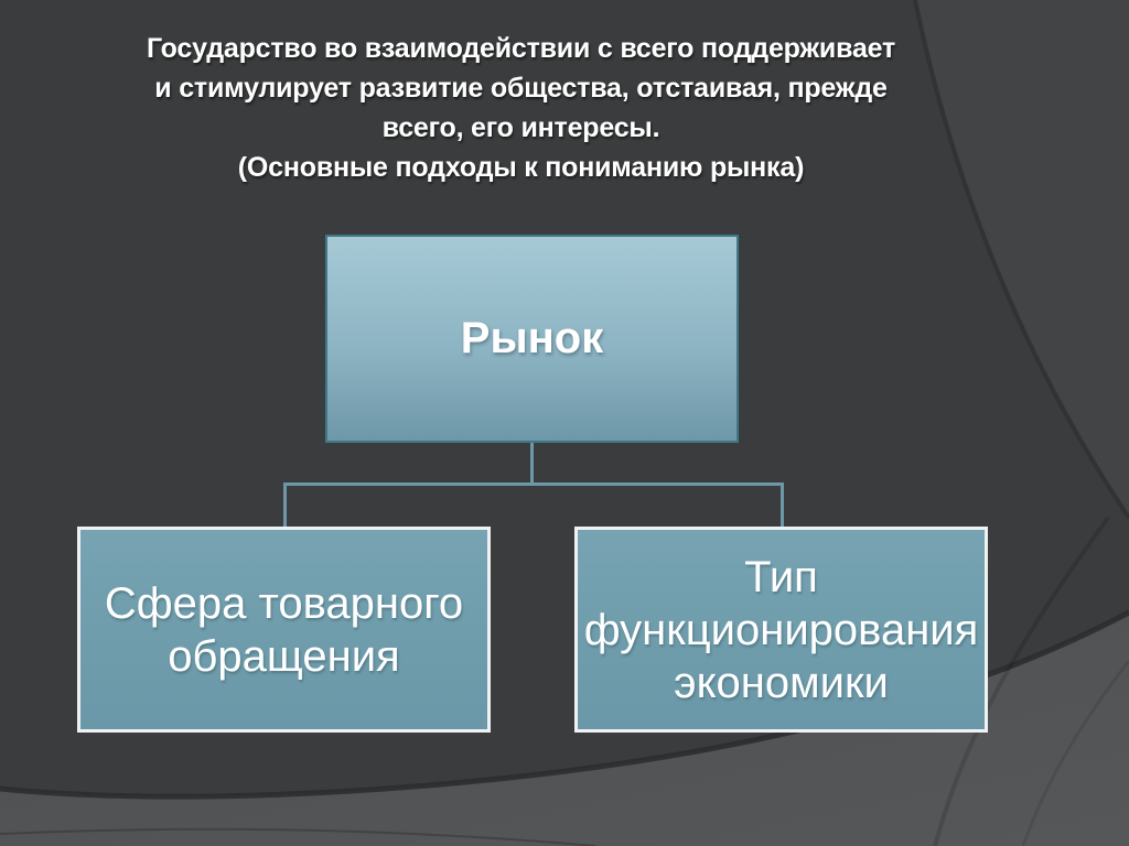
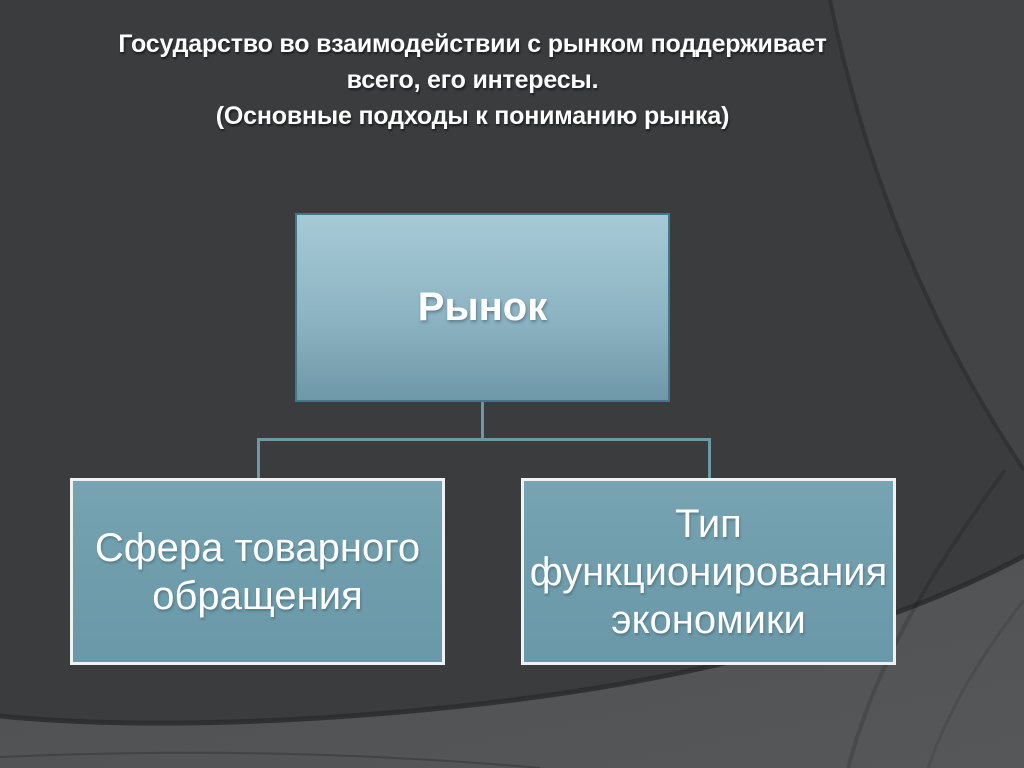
- Государство во взаимодействии с всего поддерживает
+ Государство во взаимодействии с рынком поддерживает
- и стимулирует развитие общества, отстаивая, прежде
  всего, его интересы.
  (Основные подходы к пониманию рынка)
  Рынок
  Сфера товарного обращения
  Тип функционирования экономики
